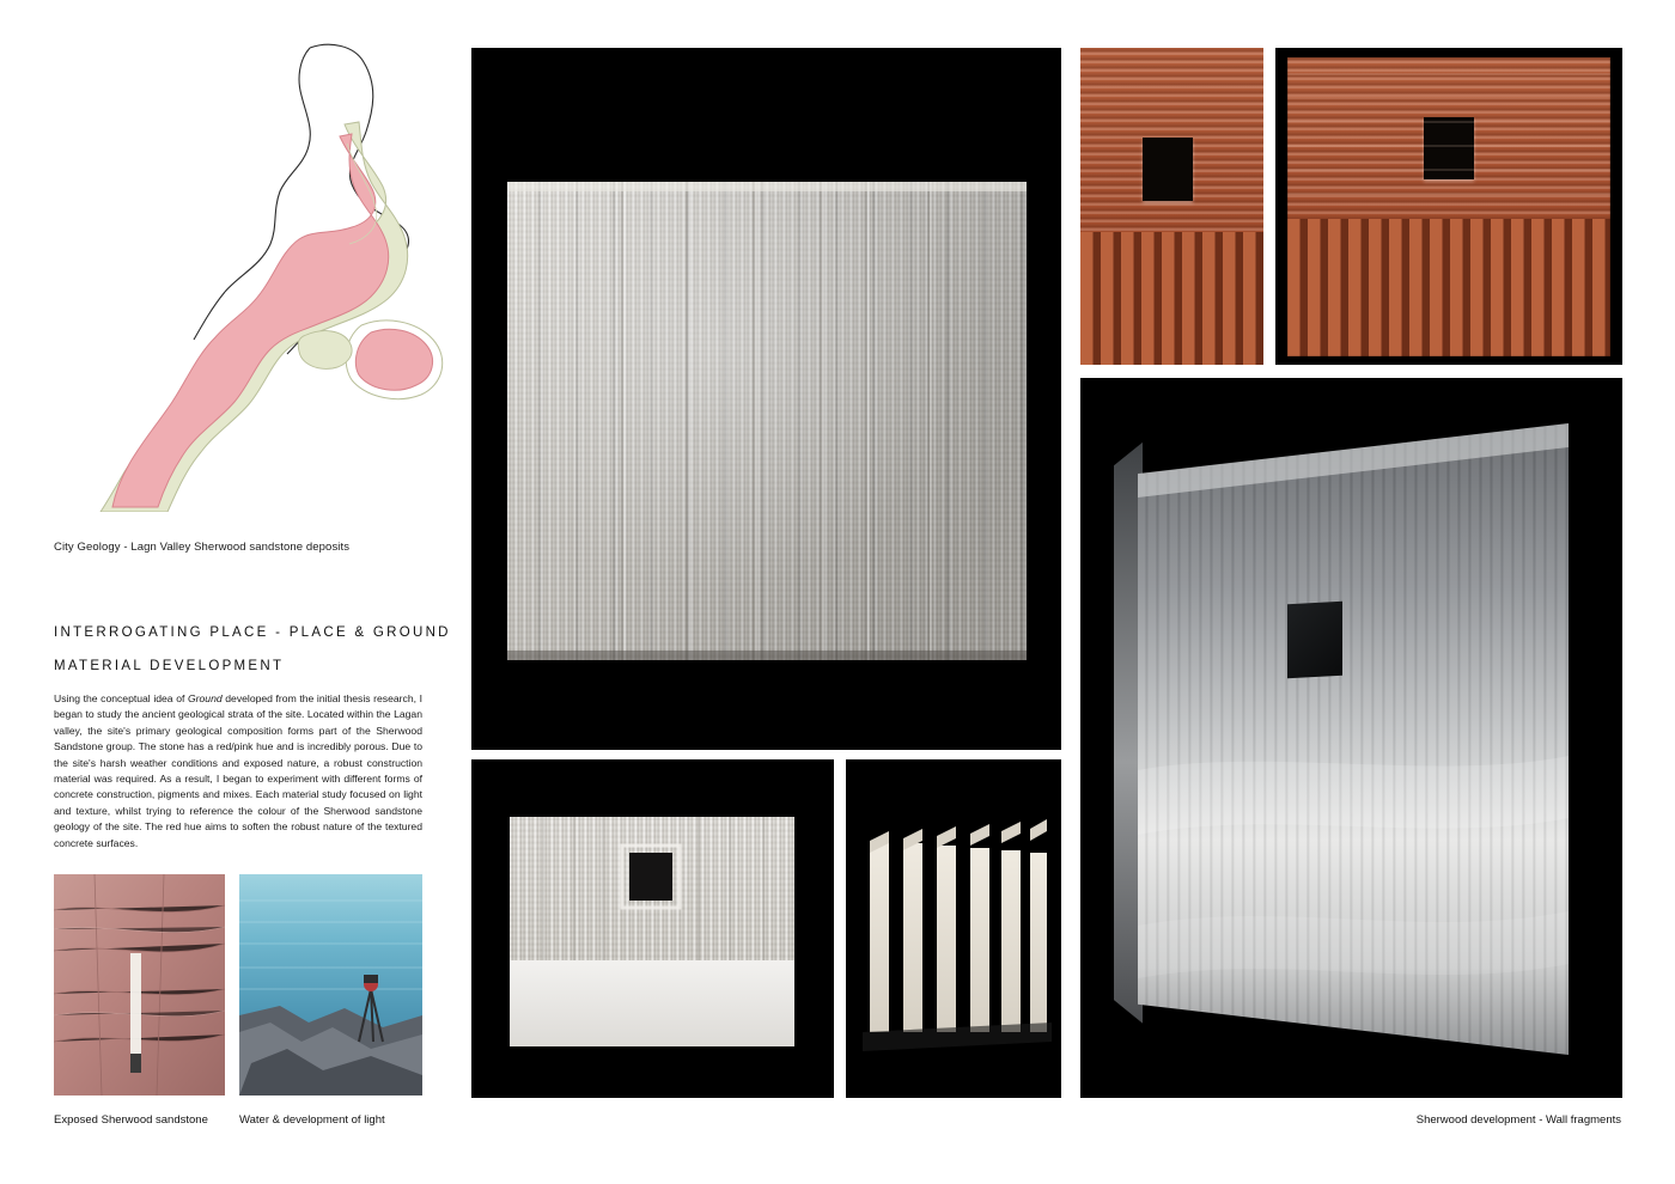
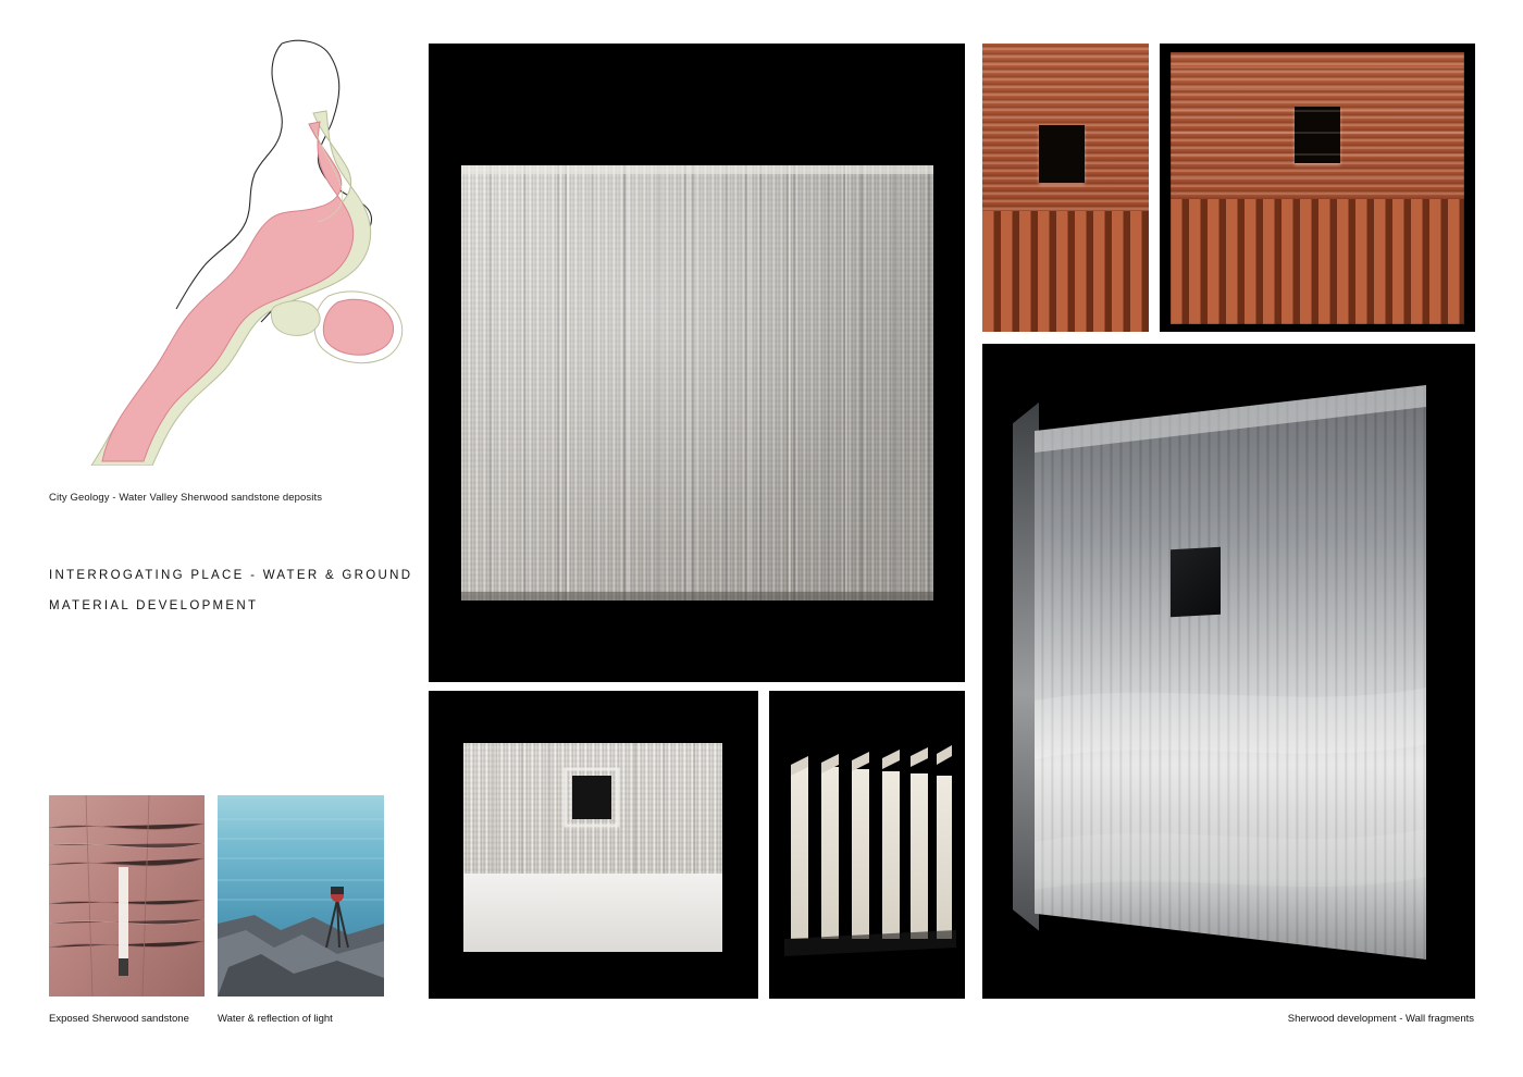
- City Geology - Lagn Valley Sherwood sandstone deposits
+ City Geology - Water Valley Sherwood sandstone deposits
- INTERROGATING PLACE - PLACE & GROUND
+ INTERROGATING PLACE - WATER & GROUND
  MATERIAL DEVELOPMENT
- Using the conceptual idea of Ground developed from the initial thesis research, I began to study the ancient geological strata of the site. Located within the Lagan valley, the site's primary geological composition forms part of the Sherwood Sandstone group. The stone has a red/pink hue and is incredibly porous. Due to the site's harsh weather conditions and exposed nature, a robust construction material was required. As a result, I began to experiment with different forms of concrete construction, pigments and mixes. Each material study focused on light and texture, whilst trying to reference the colour of the Sherwood sandstone geology of the site. The red hue aims to soften the robust nature of the textured concrete surfaces.
  Exposed Sherwood sandstone
- Water & development of light
+ Water & reflection of light
  Sherwood development - Wall fragments
